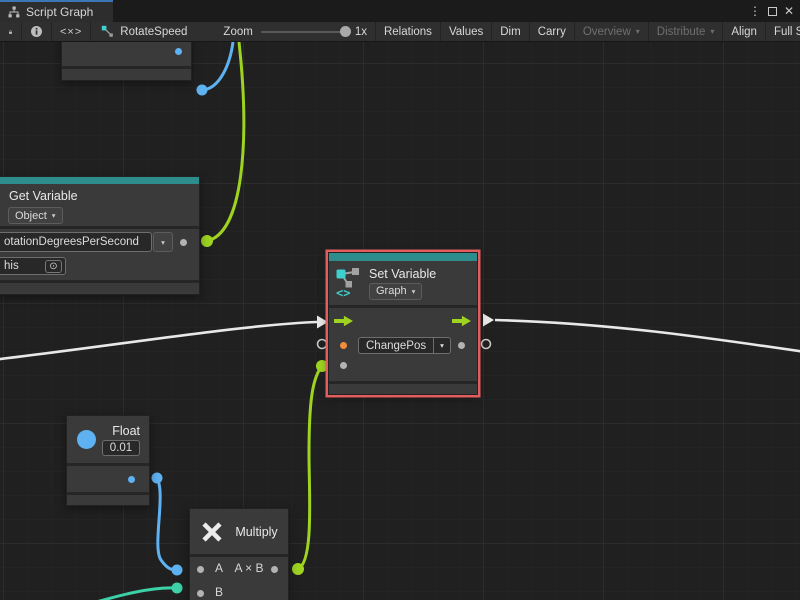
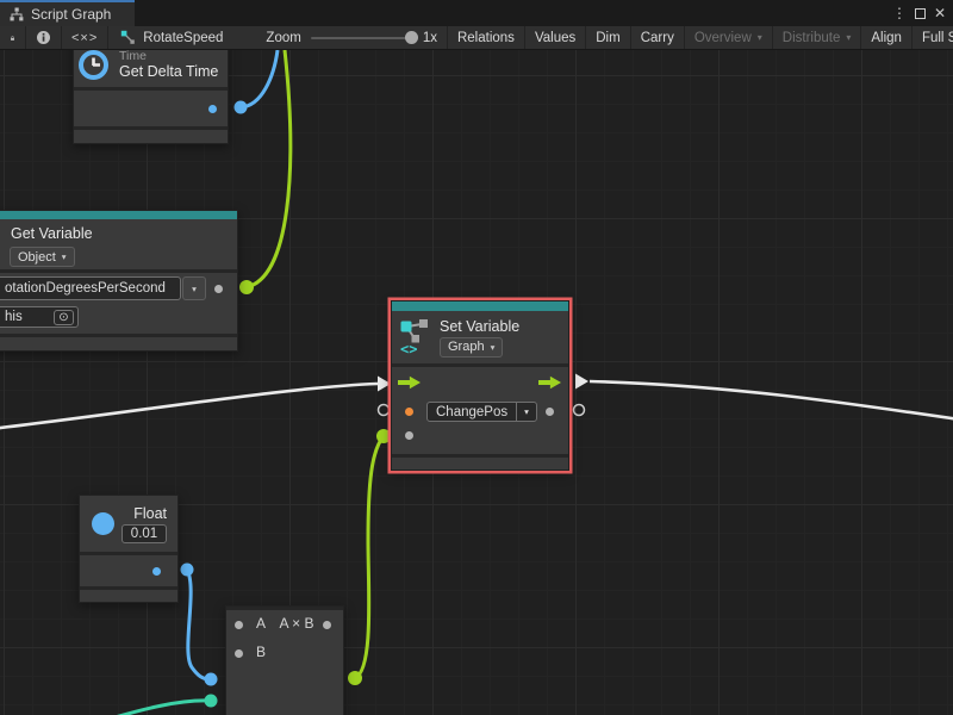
  Script Graph
  ⋮
  ✕
  <×>
  RotateSpeed
  Zoom
  1x
  Relations
  Values
  Dim
  Carry
  Overview
  ▾
  Distribute
  ▾
  Align
+ Time
+ Get Delta Time
  Get Variable
  Object
  ▾
  otationDegreesPerSecond
  ▾
  his
  ⊙
  <>
  Set Variable
  Graph
  ▾
  ChangePos
  ▾
  Float
  0.01
- Multiply
  A
  A × B
  B
